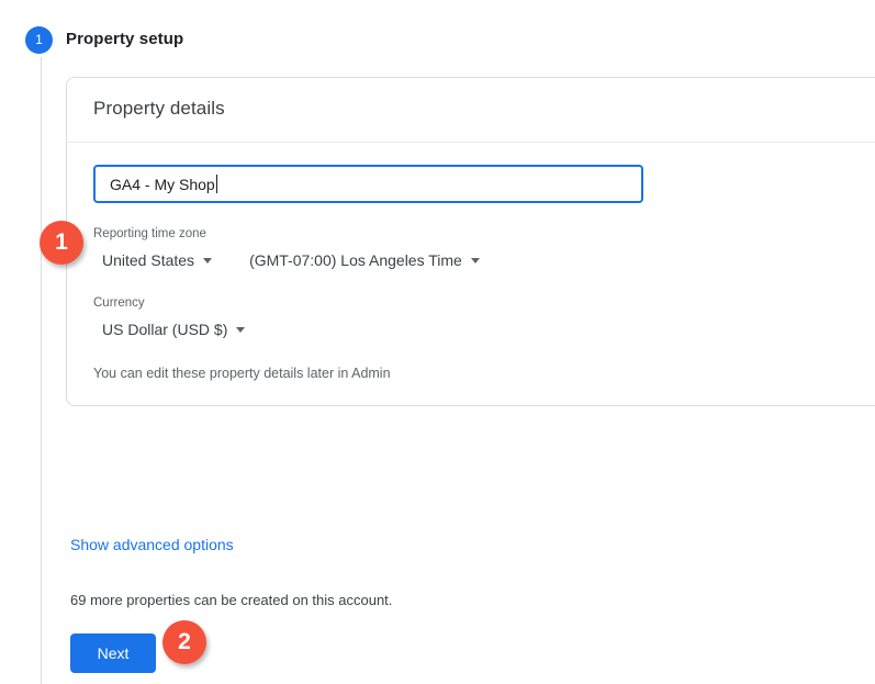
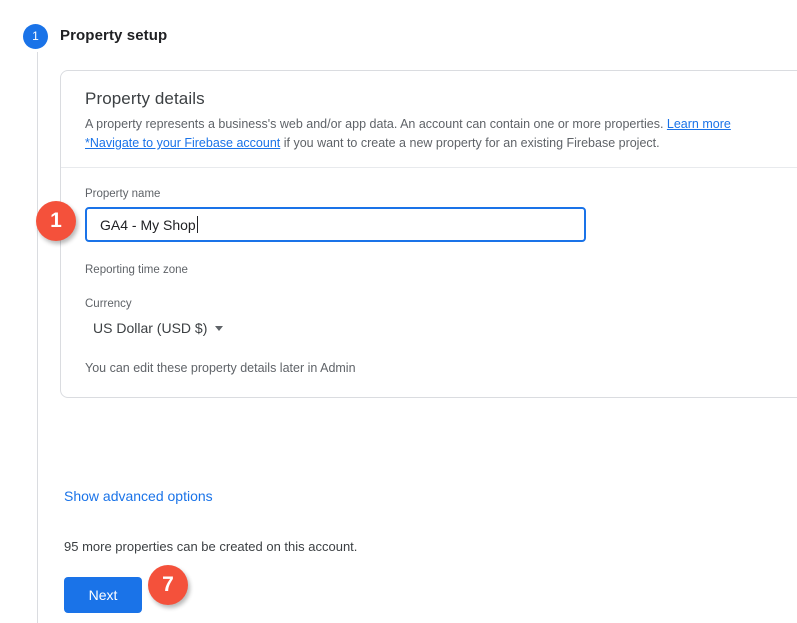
  1
  Property setup
  Property details
+ A property represents a business's web and/or app data. An account can contain one or more properties. Learn more
+ *Navigate to your Firebase account if you want to create a new property for an existing Firebase project.
+ Property name
  GA4 - My Shop
  Reporting time zone
- United States
- (GMT-07:00) Los Angeles Time
  Currency
  US Dollar (USD $)
  You can edit these property details later in Admin
  Show advanced options
- 69 more properties can be created on this account.
+ 95 more properties can be created on this account.
  Next
  1
- 2
+ 7
